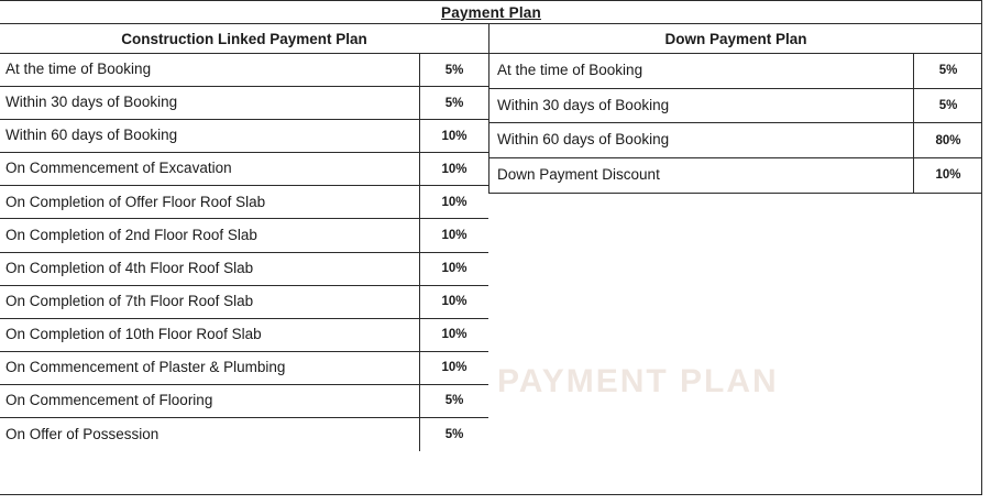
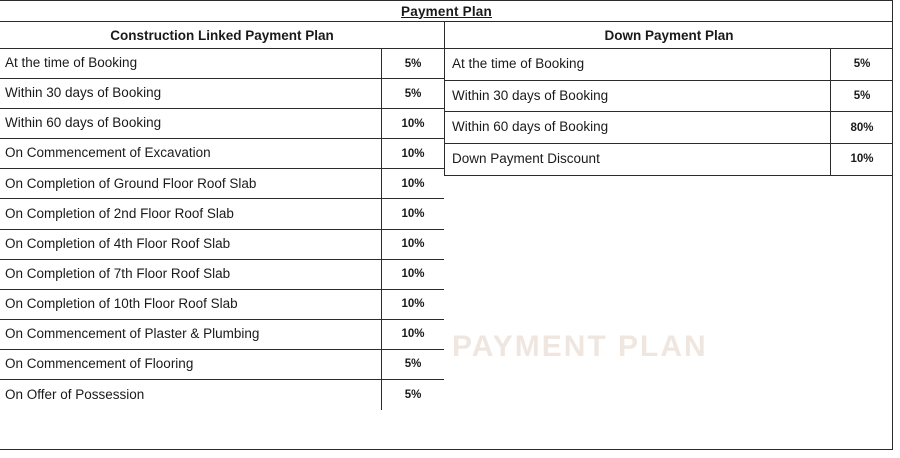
  PAYMENT PLAN
  Payment Plan
  Construction Linked Payment Plan
  At the time of Booking
  5%
  Within 30 days of Booking
  5%
  Within 60 days of Booking
  10%
  On Commencement of Excavation
  10%
- On Completion of Offer Floor Roof Slab
+ On Completion of Ground Floor Roof Slab
  10%
  On Completion of 2nd Floor Roof Slab
  10%
  On Completion of 4th Floor Roof Slab
  10%
  On Completion of 7th Floor Roof Slab
  10%
  On Completion of 10th Floor Roof Slab
  10%
  On Commencement of Plaster & Plumbing
  10%
  On Commencement of Flooring
  5%
  On Offer of Possession
  5%
  Down Payment Plan
  At the time of Booking
  5%
  Within 30 days of Booking
  5%
  Within 60 days of Booking
  80%
  Down Payment Discount
  10%
